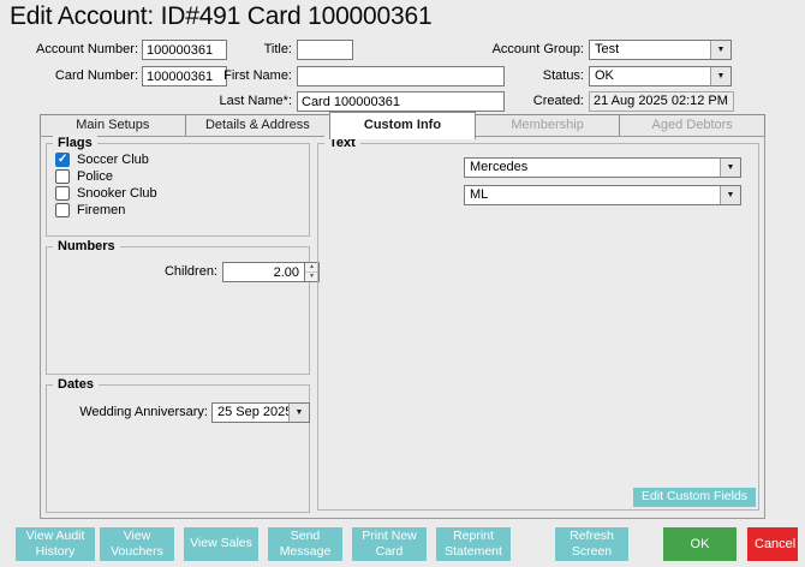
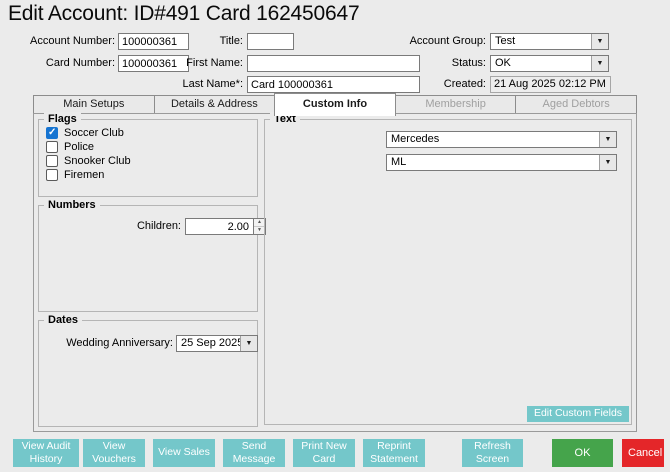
- Edit Account: ID#491 Card 100000361
+ Edit Account: ID#491 Card 162450647
  Account Number:
  100000361
  Card Number:
  100000361
  Title:
  First Name:
  Last Name*:
  Card 100000361
  Account Group:
  Test
  Status:
  OK
  Created:
  21 Aug 2025 02:12 PM
  Main Setups
  Details & Address
  Custom Info
  Membership
  Aged Debtors
  Flags
  Soccer Club
  Police
  Snooker Club
  Firemen
  Numbers
  Children:
  2.00
  Dates
  Wedding Anniversary:
  25 Sep 202
  Text
  Mercedes
  ML
  Edit Custom Fields
  View Audit History
  View Vouchers
  View Sales
  Send Message
  Print New Card
  Reprint Statement
  Refresh Screen
  OK
  Cancel
